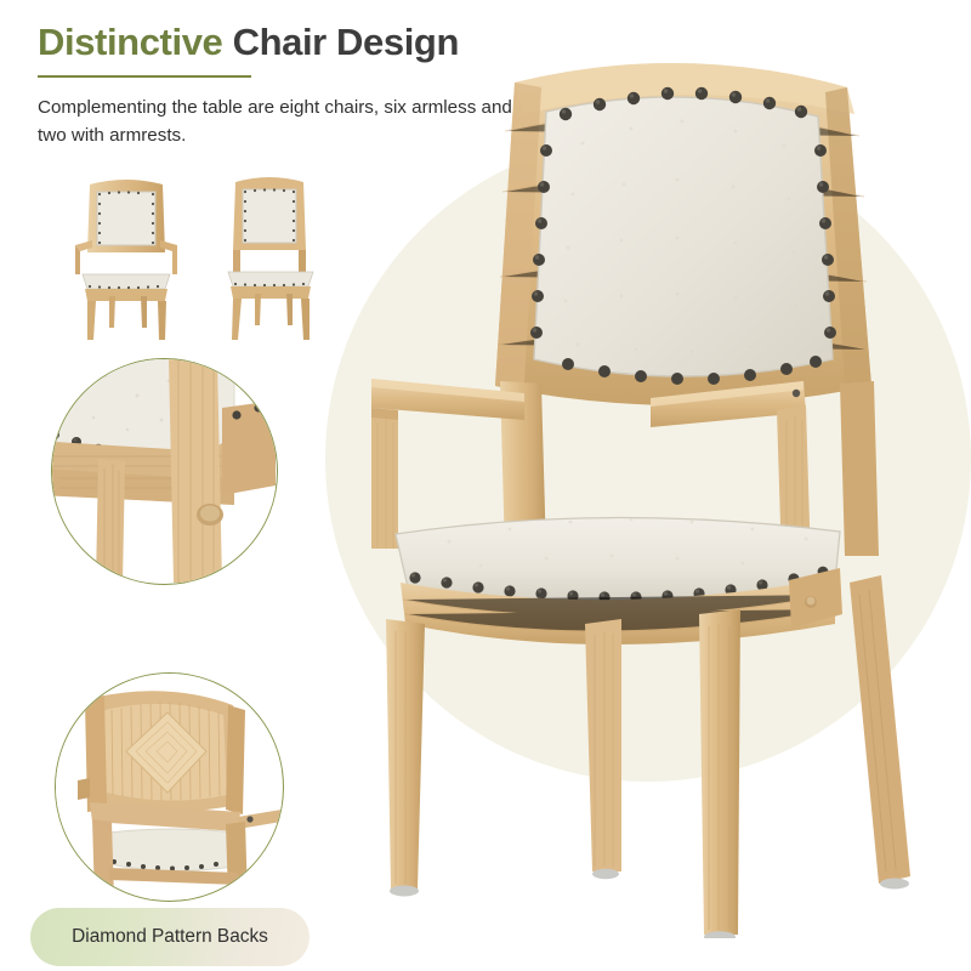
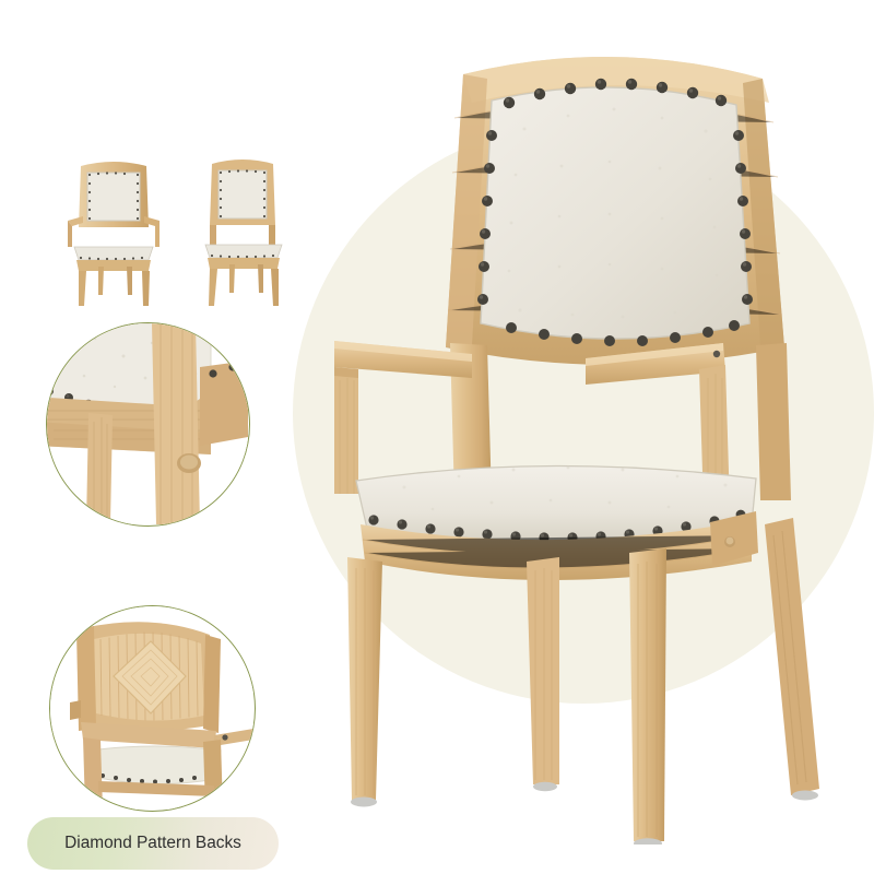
- Distinctive Chair Design
- Complementing the table are eight chairs, six armless and two with armrests.
  Diamond Pattern Backs
